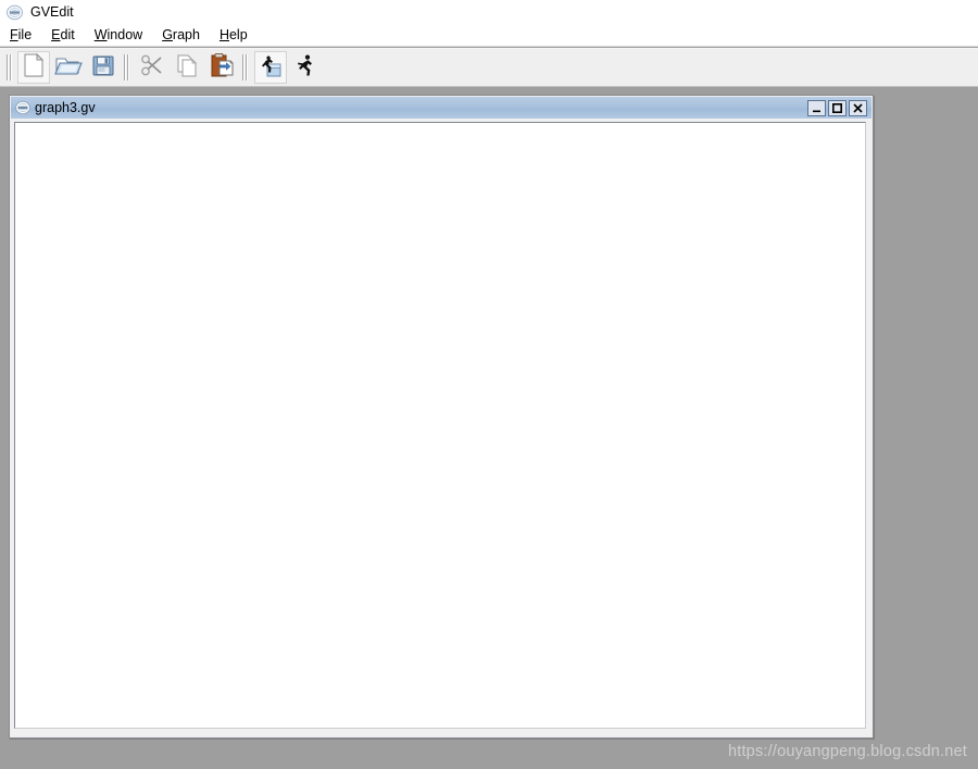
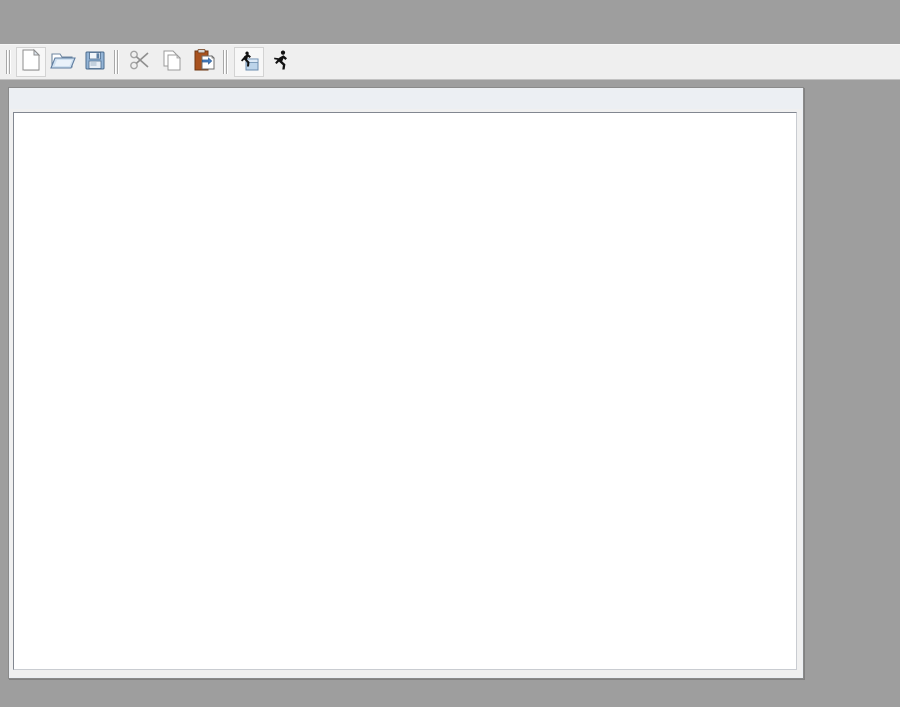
- GVEdit
- File
- Edit
- Window
- Graph
- Help
- graph3.gv
- https://ouyangpeng.blog.csdn.net
